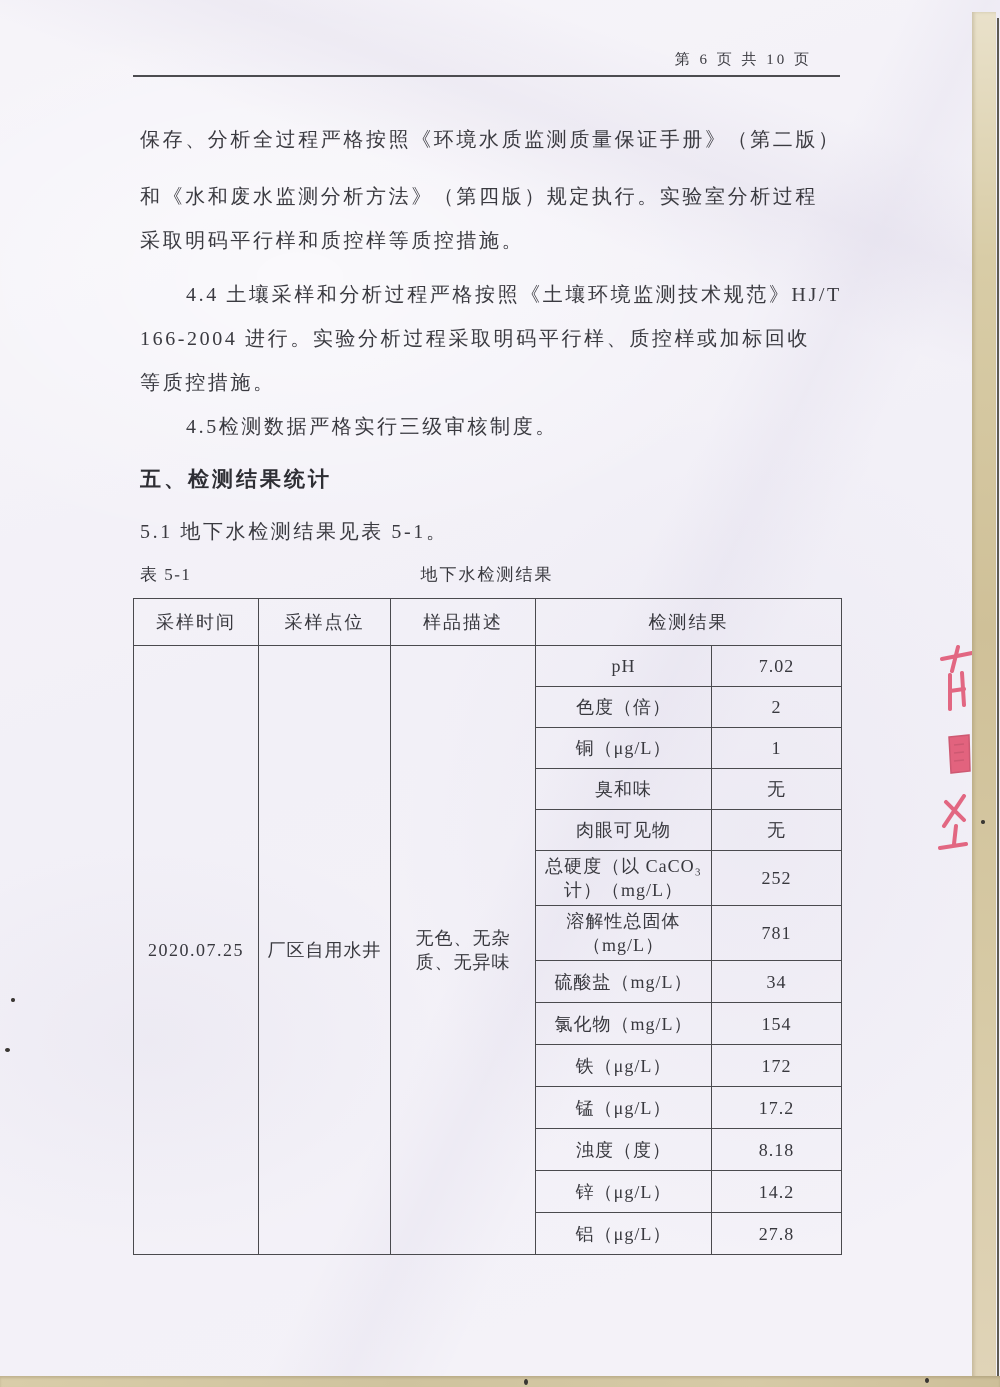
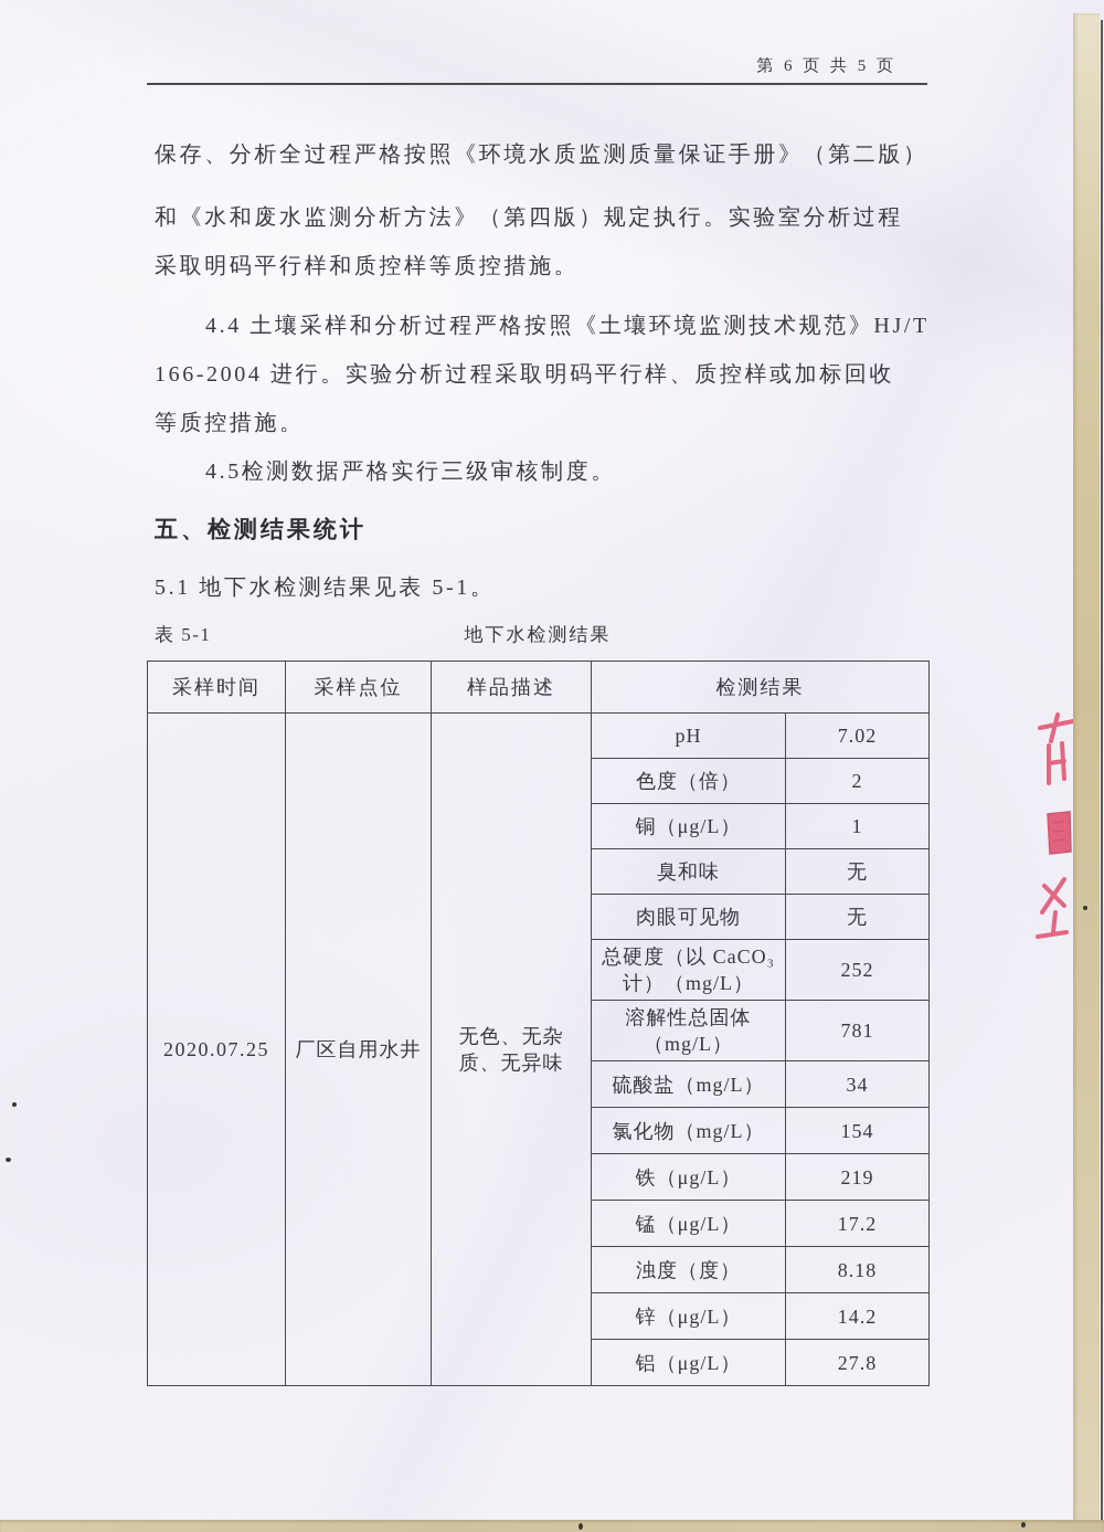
- 第 6 页 共 10 页
+ 第 6 页 共 5 页
  保存、分析全过程严格按照《环境水质监测质量保证手册》（第二版）
  和《水和废水监测分析方法》（第四版）规定执行。实验室分析过程
  采取明码平行样和质控样等质控措施。
  4.4 土壤采样和分析过程严格按照《土壤环境监测技术规范》HJ/T
  166-2004 进行。实验分析过程采取明码平行样、质控样或加标回收
  等质控措施。
  4.5检测数据严格实行三级审核制度。
  五、检测结果统计
  5.1 地下水检测结果见表 5-1。
  地下水检测结果
  表 5-1
  采样时间	采样点位	样品描述	检测结果
  2020.07.25	厂区自用水井	无色、无杂质、无异味	pH	7.02
  色度（倍）	2
  铜（μg/L）	1
  臭和味	无
  肉眼可见物	无
  总硬度（以 CaCO₃ 计）（mg/L）	252
  溶解性总固体 （mg/L）	781
  硫酸盐（mg/L）	34
  氯化物（mg/L）	154
- 铁（μg/L）	172
+ 铁（μg/L）	219
  锰（μg/L）	17.2
  浊度（度）	8.18
  锌（μg/L）	14.2
  铝（μg/L）	27.8
